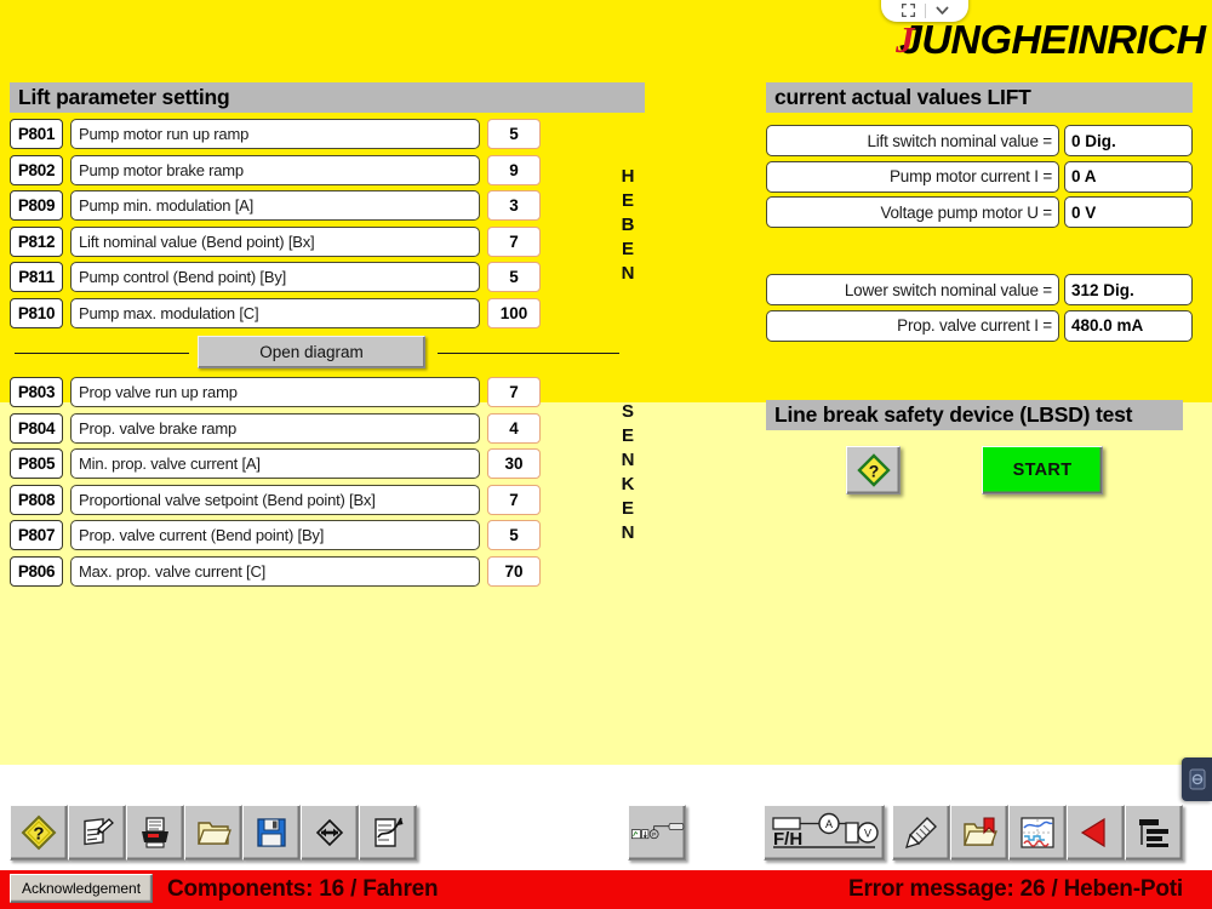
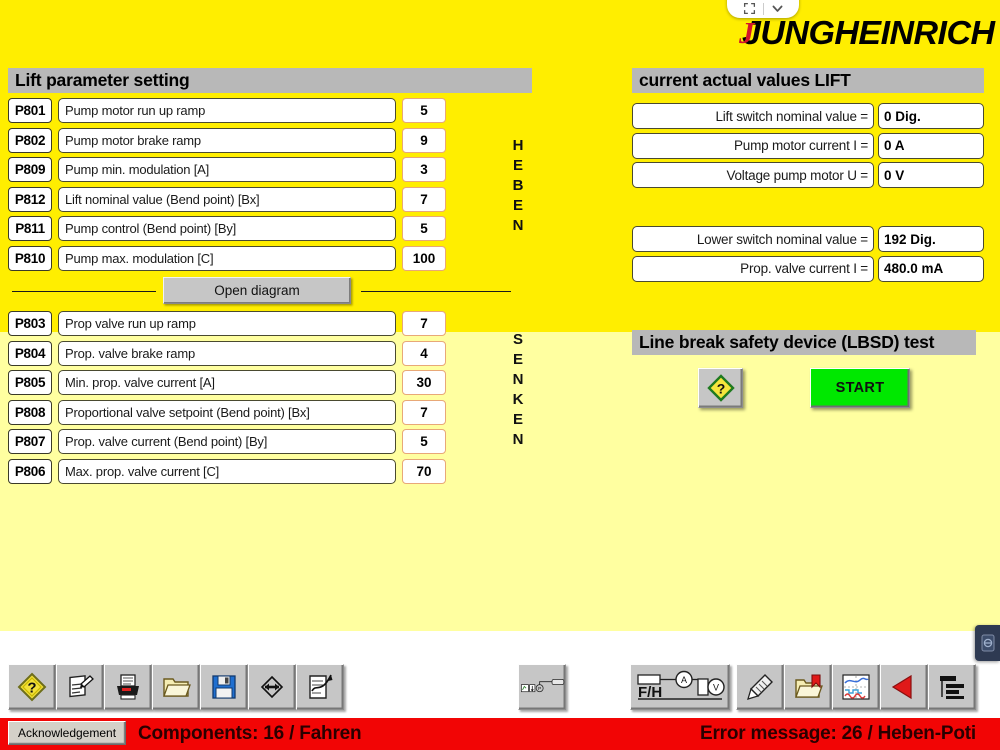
  JUNGHEINRICH
  J
  Lift parameter setting
  current actual values LIFT
  Line break safety device (LBSD) test
  H
  E
  B
  E
  N
  S
  E
  N
  K
  E
  N
  P801
  Pump motor run up ramp
  5
  P802
  Pump motor brake ramp
  9
  P809
  Pump min. modulation [A]
  3
  P812
  Lift nominal value (Bend point) [Bx]
  7
  P811
  Pump control (Bend point) [By]
  5
  P810
  Pump max. modulation [C]
  100
  Open diagram
  P803
  Prop valve run up ramp
  7
  P804
  Prop. valve brake ramp
  4
  P805
  Min. prop. valve current [A]
  30
  P808
  Proportional valve setpoint (Bend point) [Bx]
  7
  P807
  Prop. valve current (Bend point) [By]
  5
  P806
  Max. prop. valve current [C]
  70
  Lift switch nominal value =
  0 Dig.
  Pump motor current I =
  0 A
  Voltage pump motor U =
  0 V
  Lower switch nominal value =
- 312 Dig.
+ 192 Dig.
  Prop. valve current I =
  480.0 mA
  ?
  START
  ?
  A
  V
  F/H
  Acknowledgement
  Components: 16 / Fahren
  Error message: 26 / Heben-Poti
